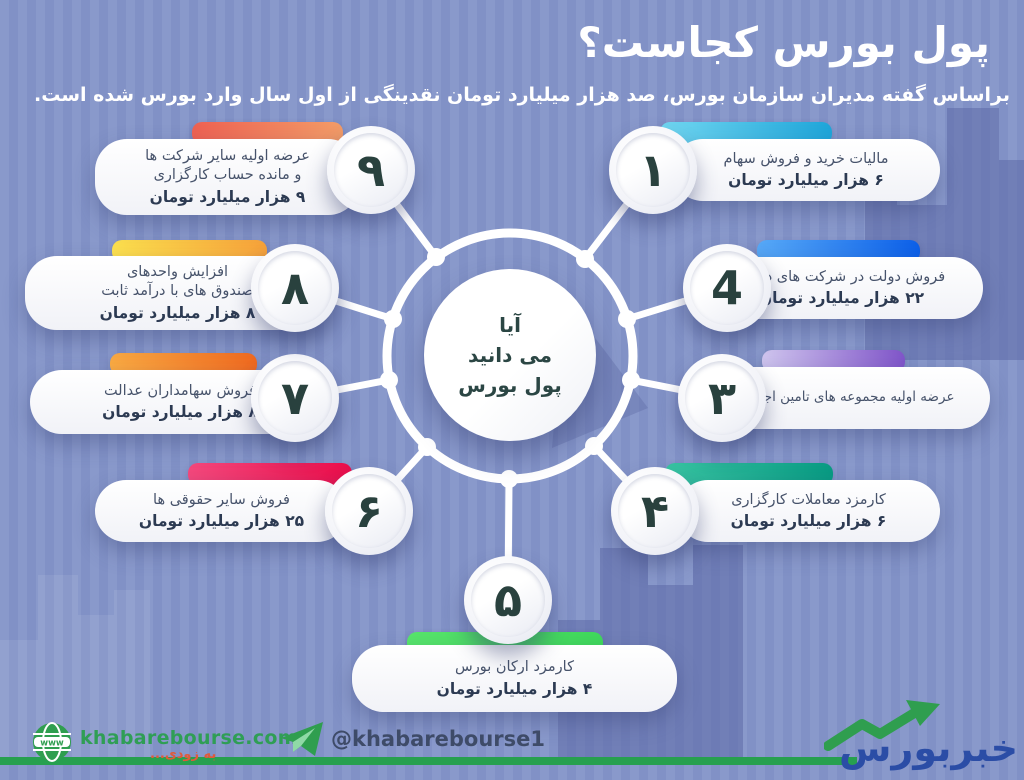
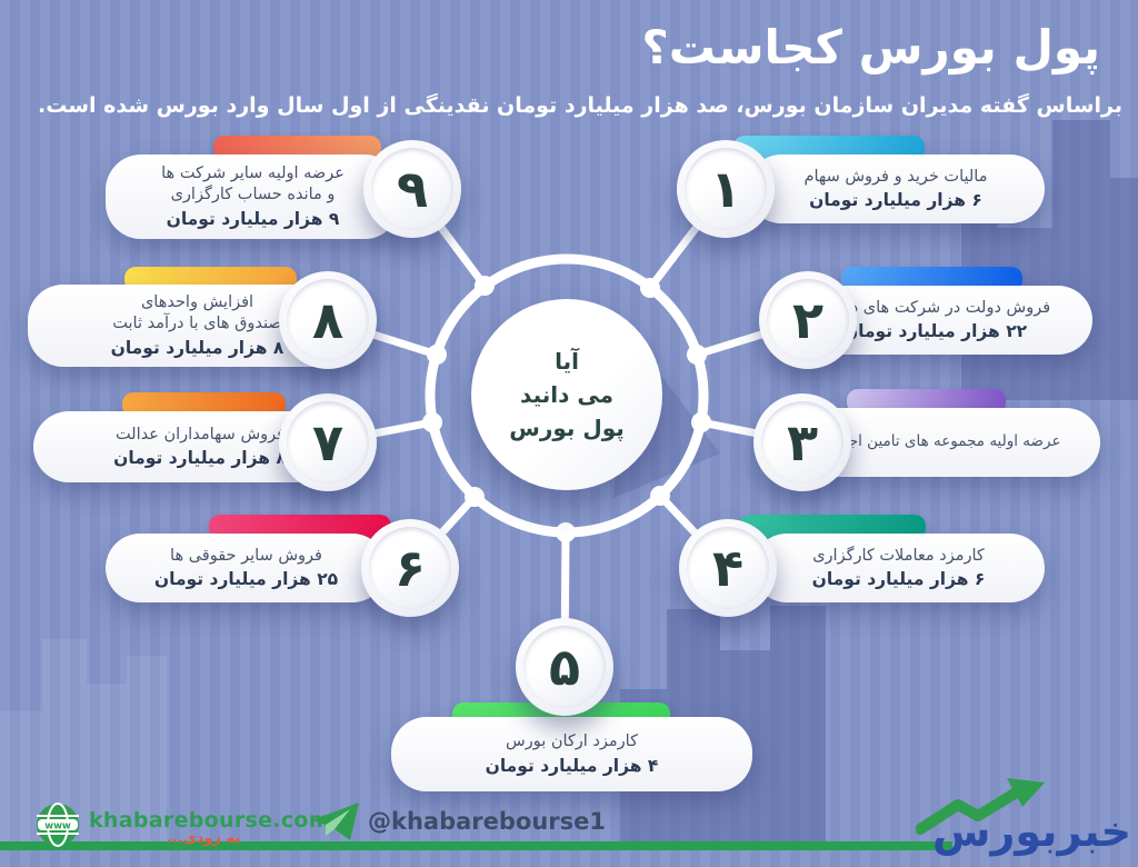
  پول بورس کجاست؟
  براساس گفته مدیران سازمان بورس، صد هزار میلیارد تومان نقدینگی از اول سال وارد بورس شده است.
  آیا
  می دانید
  پول بورس
  مالیات خرید و فروش سهام
  ۶ هزار میلیارد تومان
  ۱
  فروش دولت در شرکت های
  ۲۲ هزار میلیارد توما
- 4
+ ۲
  عرضه اولیه مجموعه های تامین اج
  ۳
  کارمزد معاملات کارگزاری
  ۶ هزار میلیارد تومان
  ۴
  کارمزد ارکان بورس
  ۴ هزار میلیارد تومان
  ۵
  فروش سایر حقوقی ها
  ۲۵ هزار میلیارد تومان
  ۶
  روش سهامداران عدالت
  هزار میلیارد تومان
  ۷
  افزایش واحدهای
  صندوق های با درآمد ثابت
  ۸ هزار میلیارد تومان
  ۸
  عرضه اولیه سایر شرکت ها
  و مانده حساب کارگزاری
  ۹ هزار میلیارد تومان
  ۹
  www
  khabarebourse.co
  به زودی...
  @khabarebourse1
  خبربورس
